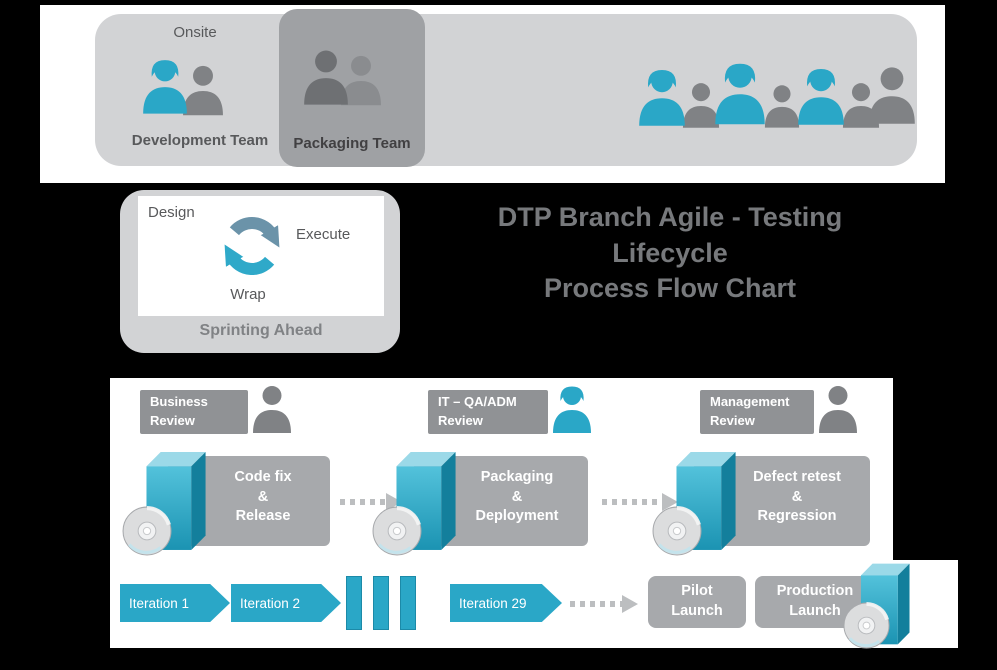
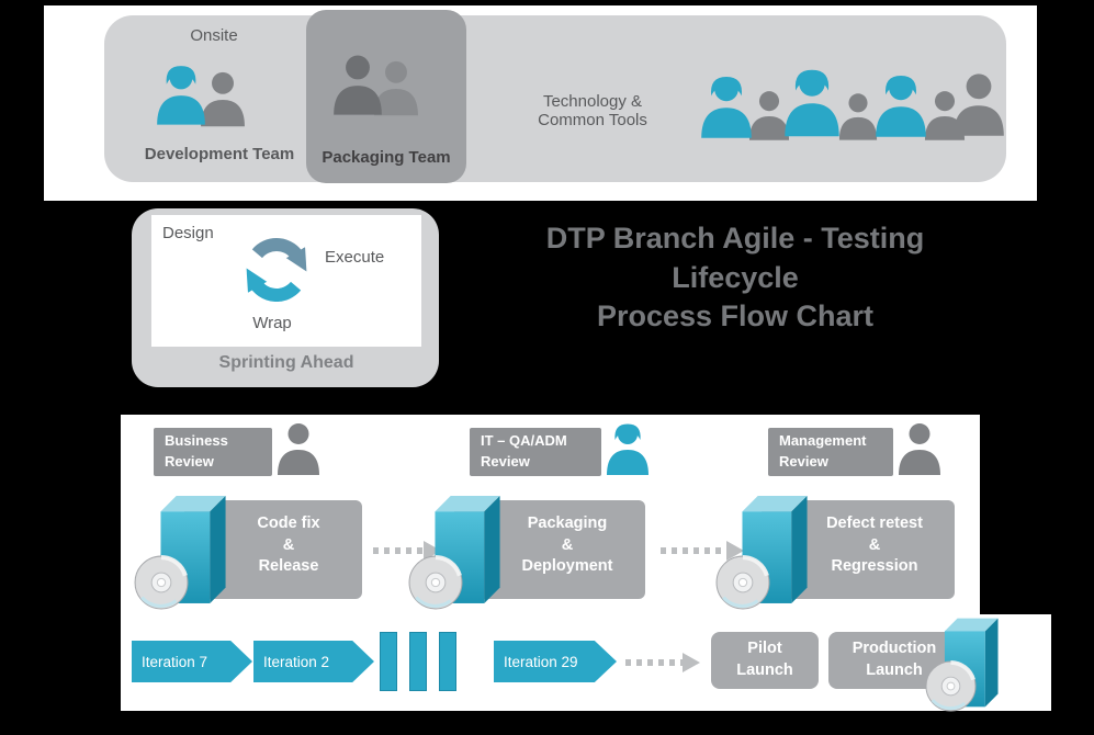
  Onsite
  Development Team
  Packaging Team
+ Technology &
+ Common Tools
  Design
  Execute
  Wrap
  Sprinting Ahead
  DTP Branch Agile - Testing
  Lifecycle
  Process Flow Chart
  Business
  Review
  IT – QA/ADM
  Review
  Management
  Review
  Code fix
  &
  Release
  Packaging
  &
  Deployment
  Defect retest
  &
  Regression
- Iteration 1
+ Iteration 7
  Iteration 2
  Iteration 29
  Pilot
  Launch
  Production
  Launch
